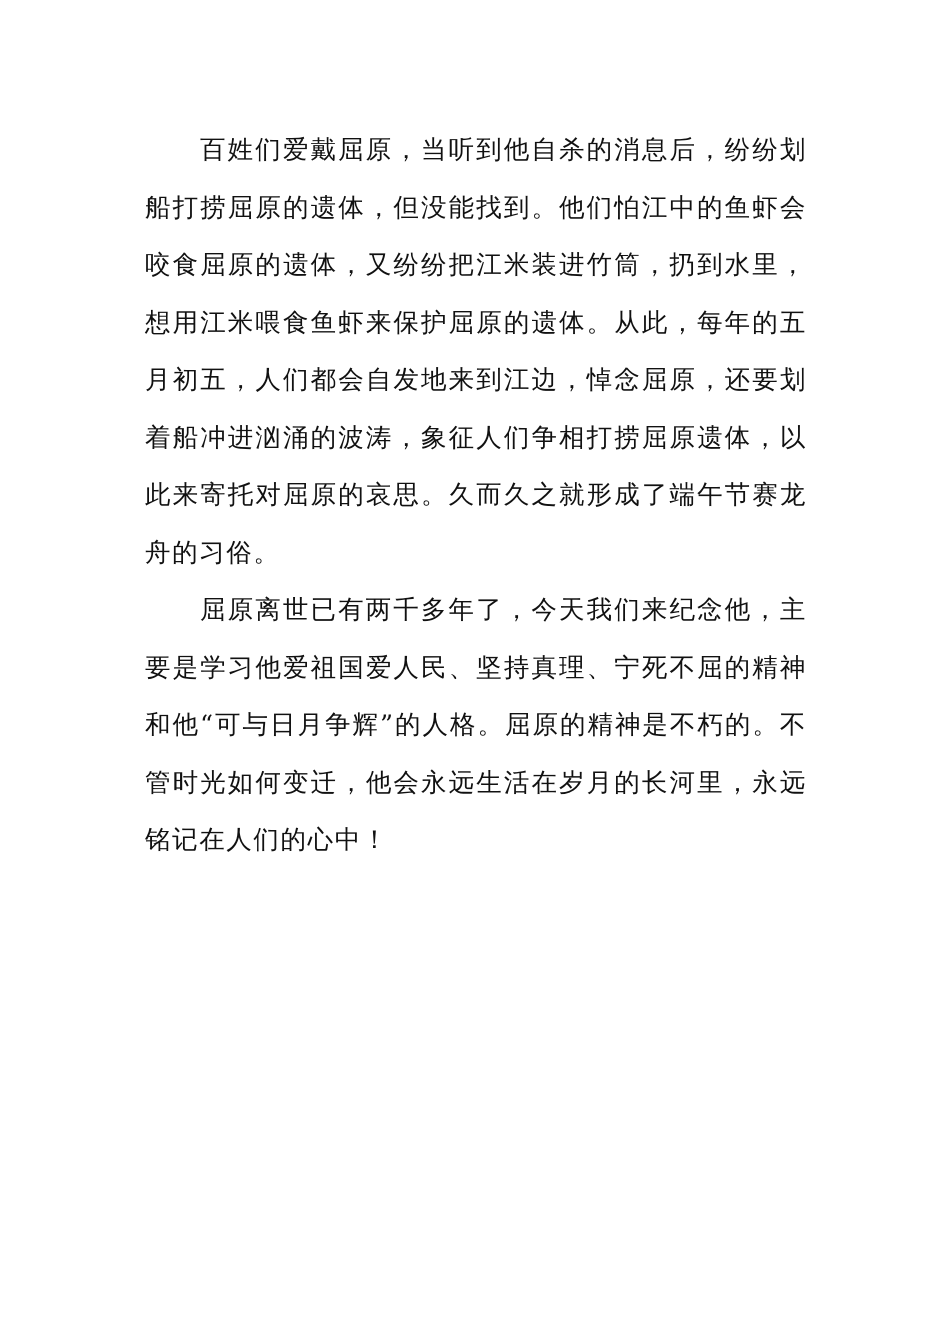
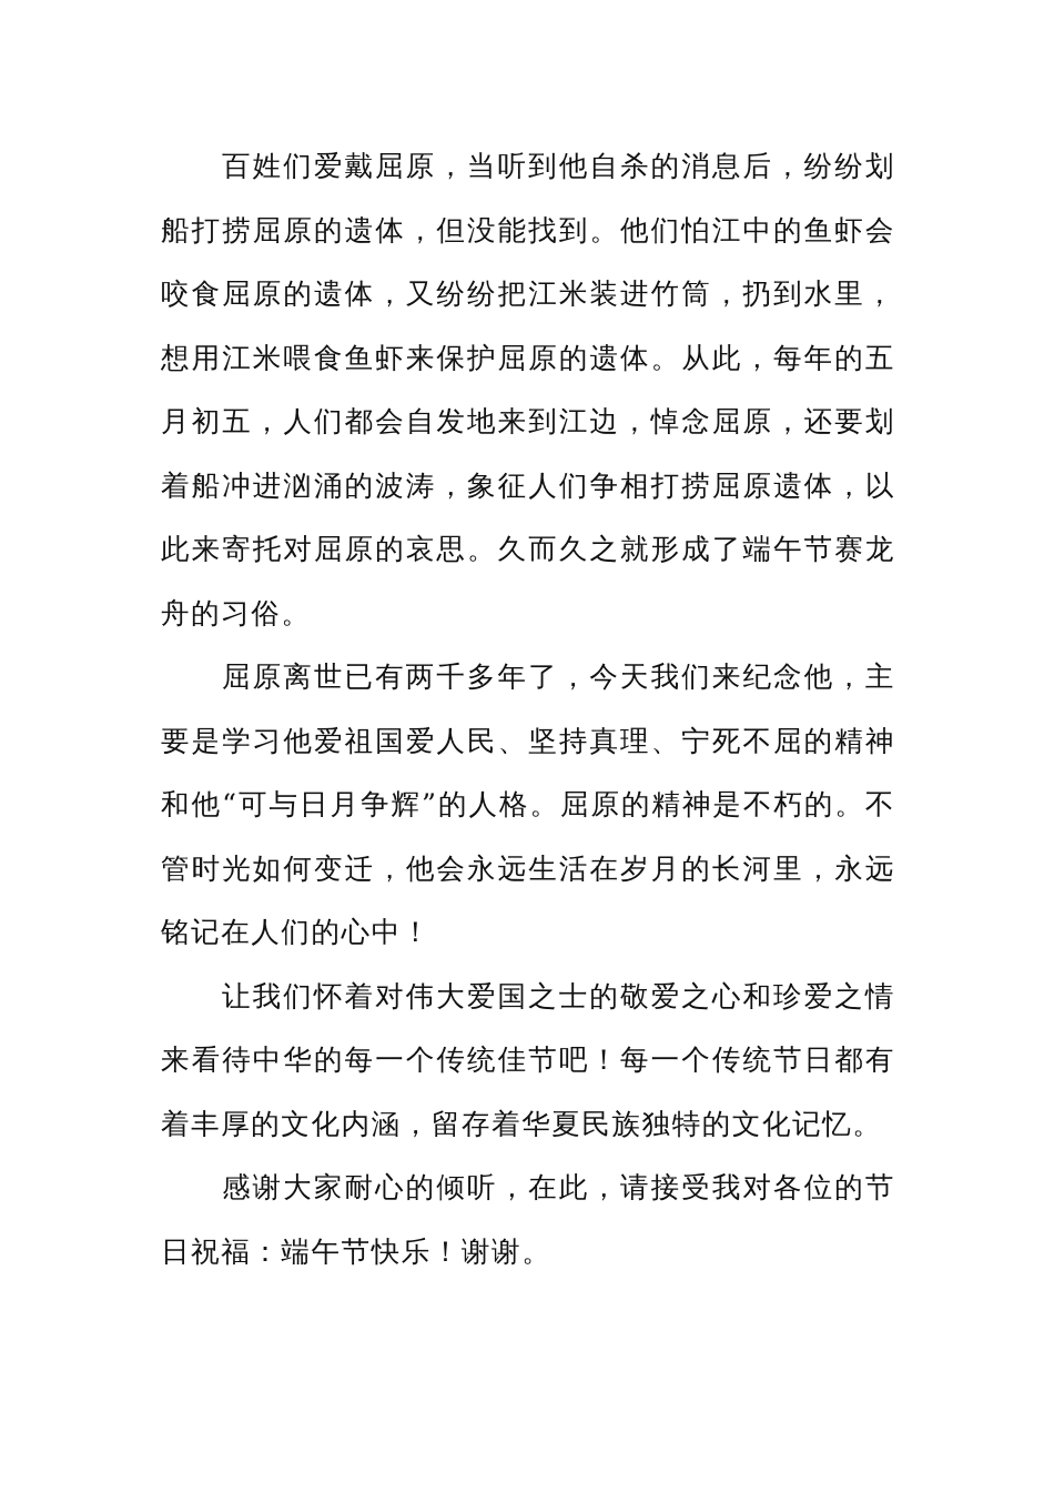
  百姓们爱戴屈原，当听到他自杀的消息后，纷纷划船打捞屈原的遗体，但没能找到。他们怕江中的鱼虾会咬食屈原的遗体，又纷纷把江米装进竹筒，扔到水里，想用江米喂食鱼虾来保护屈原的遗体。从此，每年的五月初五，人们都会自发地来到江边，悼念屈原，还要划着船冲进汹涌的波涛，象征人们争相打捞屈原遗体，以此来寄托对屈原的哀思。久而久之就形成了端午节赛龙舟的习俗。
  屈原离世已有两千多年了，今天我们来纪念他，主要是学习他爱祖国爱人民、坚持真理、宁死不屈的精神和他“可与日月争辉”的人格。屈原的精神是不朽的。不管时光如何变迁，他会永远生活在岁月的长河里，永远铭记在人们的心中！
+ 让我们怀着对伟大爱国之士的敬爱之心和珍爱之情来看待中华的每一个传统佳节吧！每一个传统节日都有着丰厚的文化内涵，留存着华夏民族独特的文化记忆。
+ 感谢大家耐心的倾听，在此，请接受我对各位的节日祝福：端午节快乐！谢谢。
